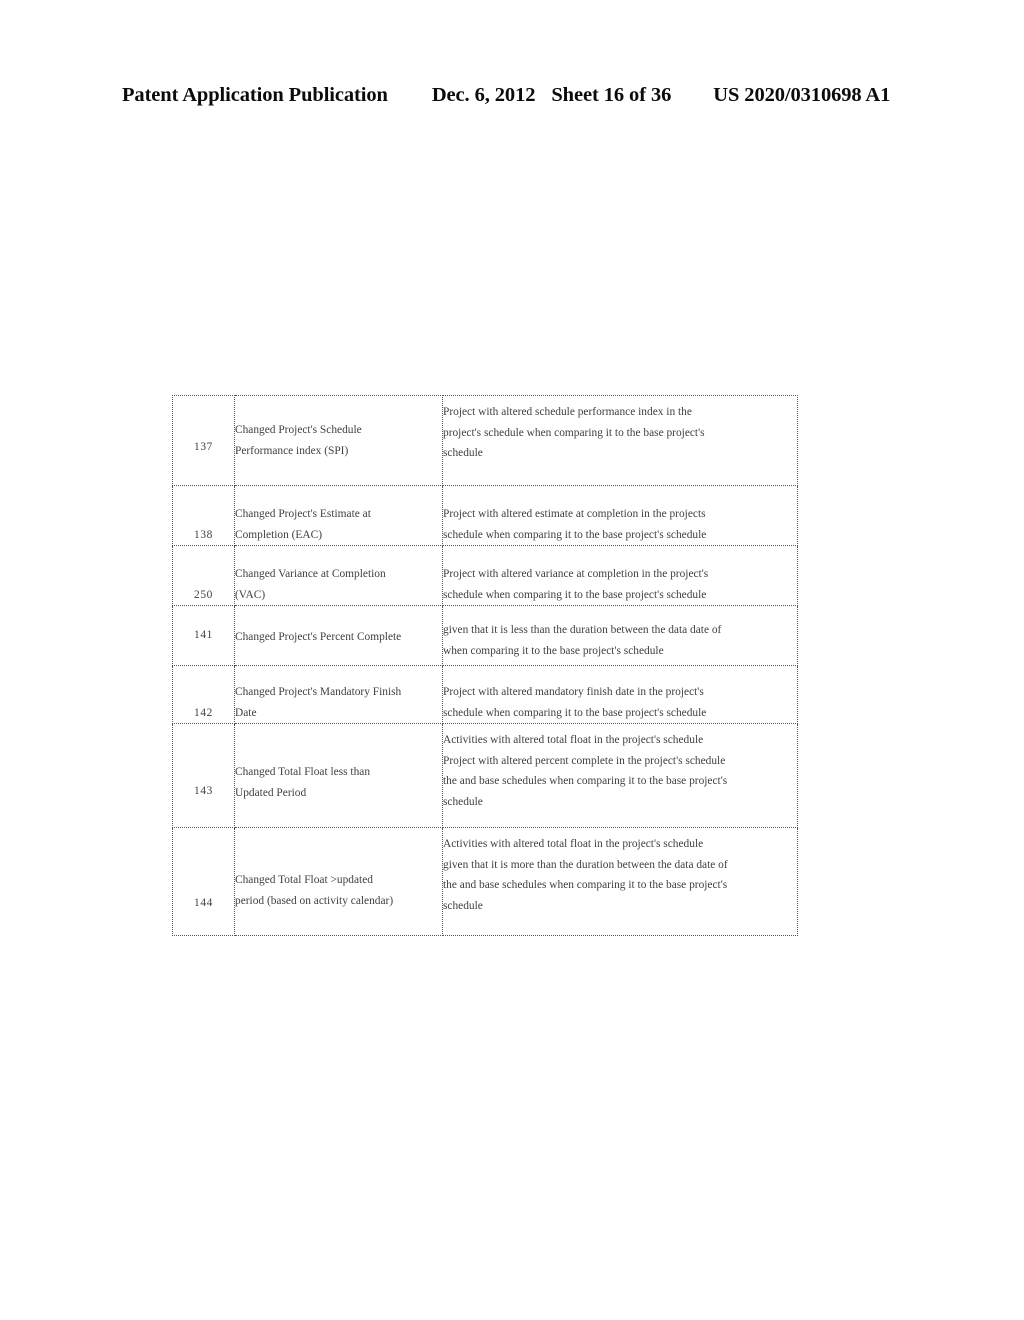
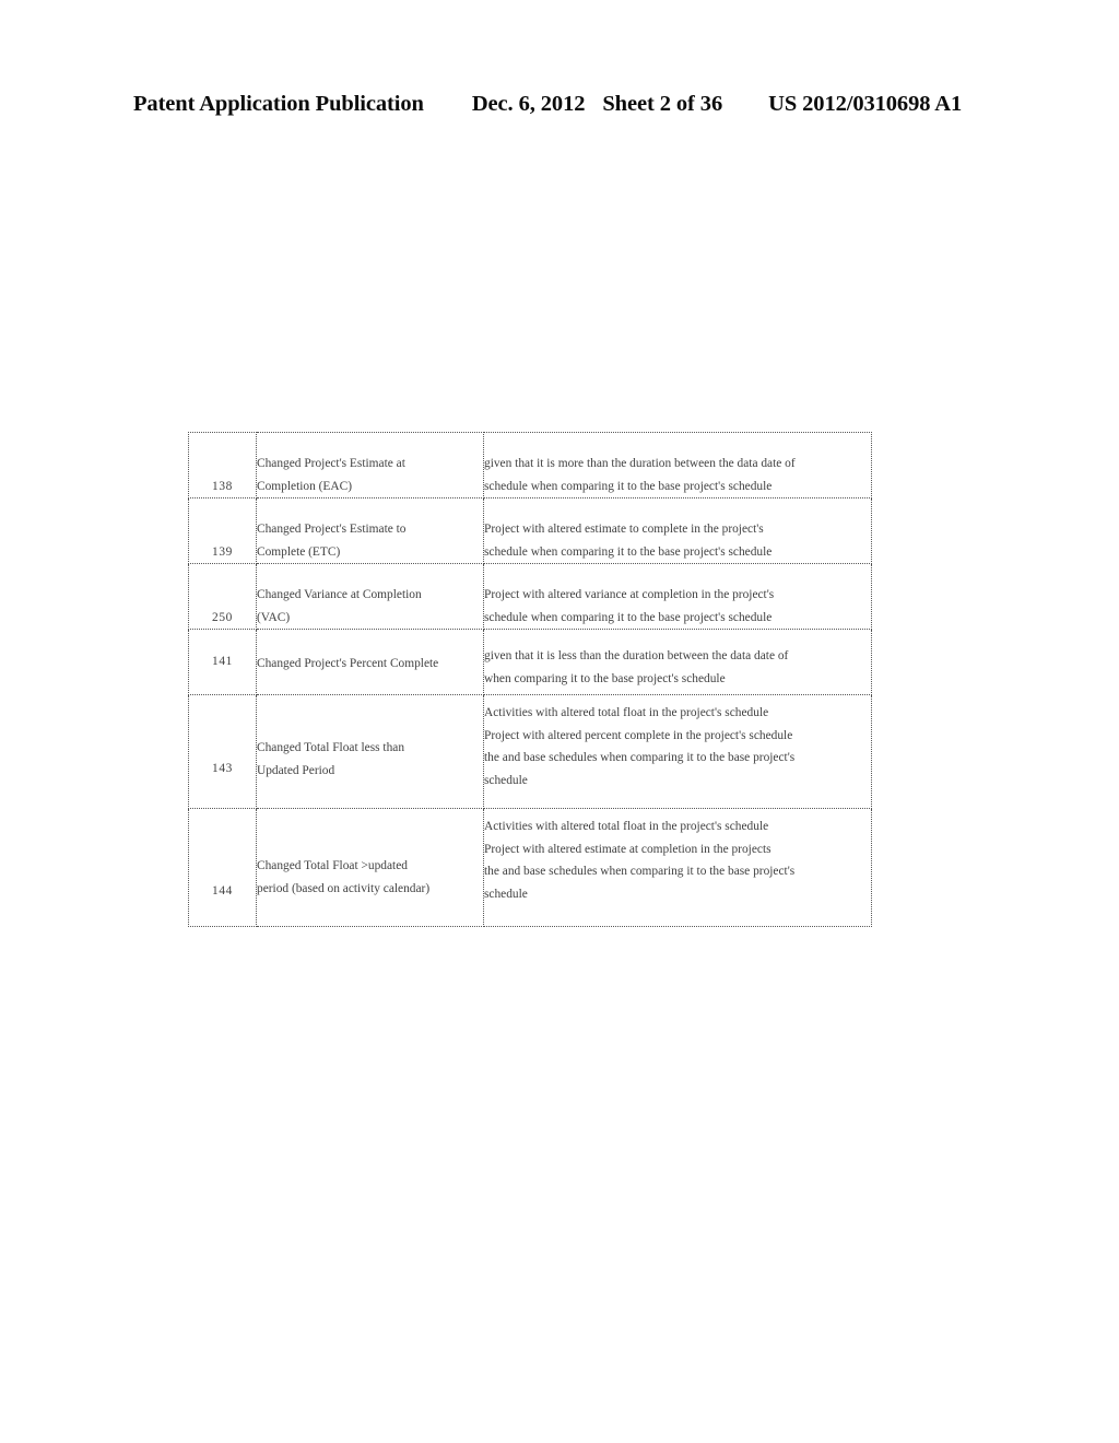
  Patent Application Publication
  Dec. 6, 2012
- Sheet 16 of 36
+ Sheet 2 of 36
- US 2020/0310698 A1
+ US 2012/0310698 A1
- 137	Changed Project's Schedule Performance index (SPI)	Project with altered schedule performance index in the project's schedule when comparing it to the base project's schedule
- 138	Changed Project's Estimate at Completion (EAC)	Project with altered estimate at completion in the projects schedule when comparing it to the base project's schedule
+ 138	Changed Project's Estimate at Completion (EAC)	given that it is more than the duration between the data date of schedule when comparing it to the base project's schedule
+ 139	Changed Project's Estimate to Complete (ETC)	Project with altered estimate to complete in the project's schedule when comparing it to the base project's schedule
  250	Changed Variance at Completion (VAC)	Project with altered variance at completion in the project's schedule when comparing it to the base project's schedule
  141	Changed Project's Percent Complete	given that it is less than the duration between the data date of when comparing it to the base project's schedule
- 142	Changed Project's Mandatory Finish Date	Project with altered mandatory finish date in the project's schedule when comparing it to the base project's schedule
  143	Changed Total Float less than Updated Period	Activities with altered total float in the project's schedule Project with altered percent complete in the project's schedule the and base schedules when comparing it to the base project's schedule
- 144	Changed Total Float >updated period (based on activity calendar)	Activities with altered total float in the project's schedule given that it is more than the duration between the data date of the and base schedules when comparing it to the base project's schedule
+ 144	Changed Total Float >updated period (based on activity calendar)	Activities with altered total float in the project's schedule Project with altered estimate at completion in the projects the and base schedules when comparing it to the base project's schedule
